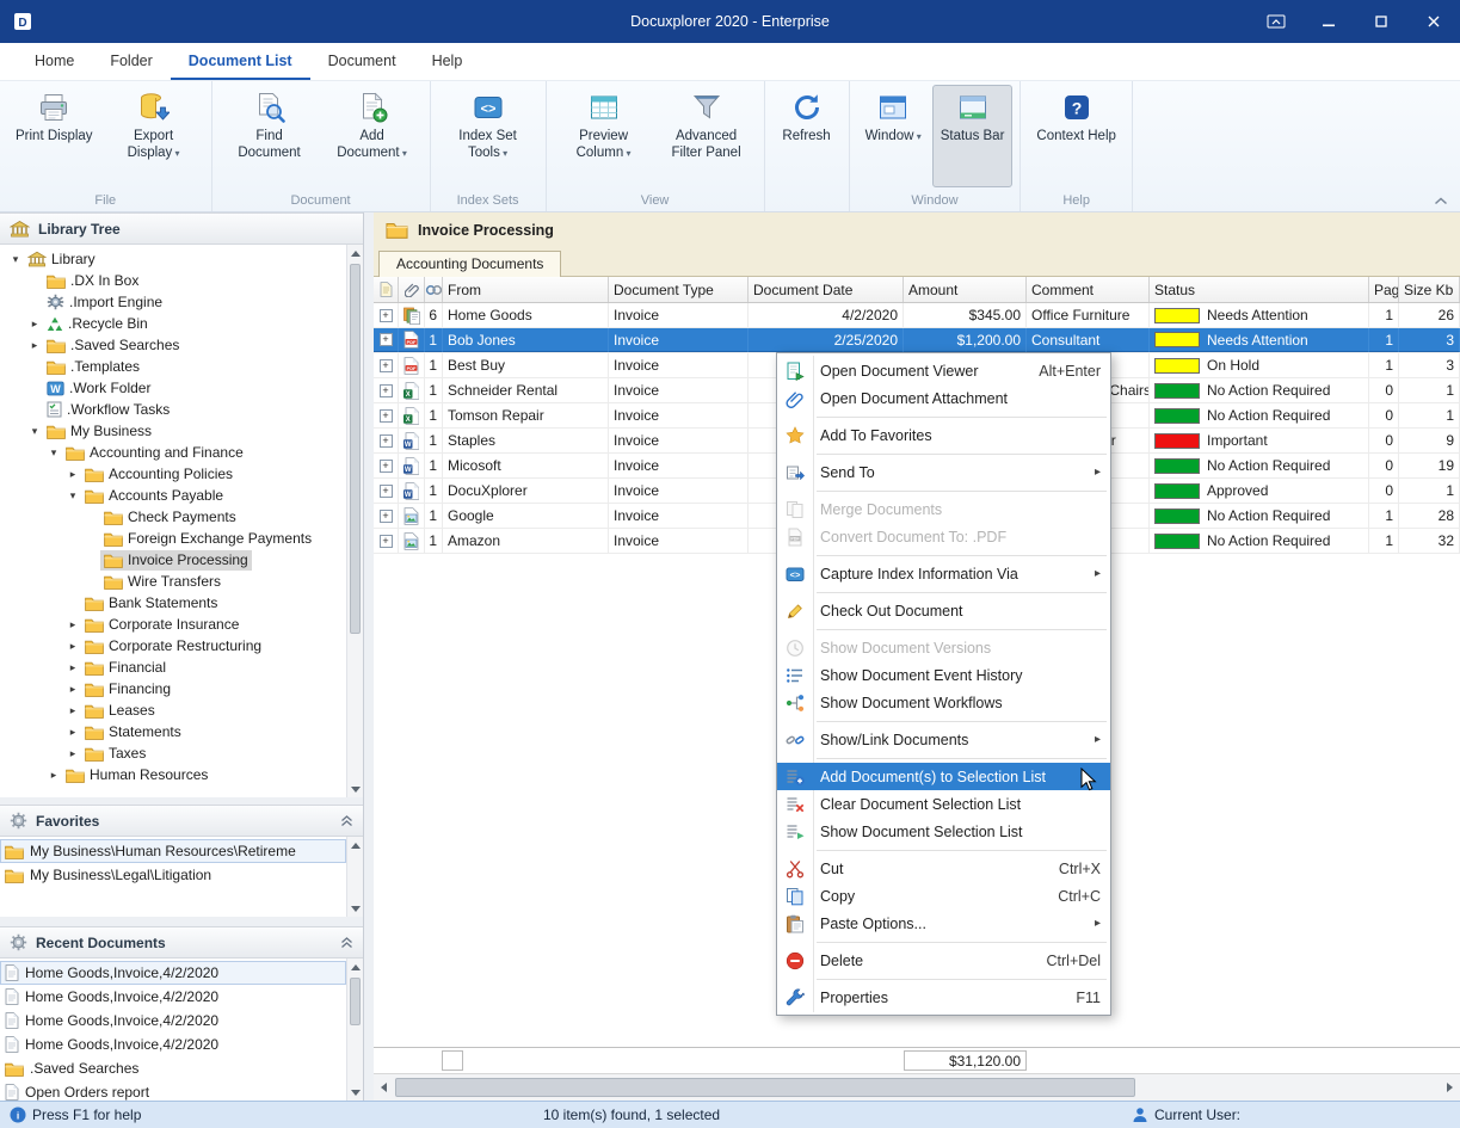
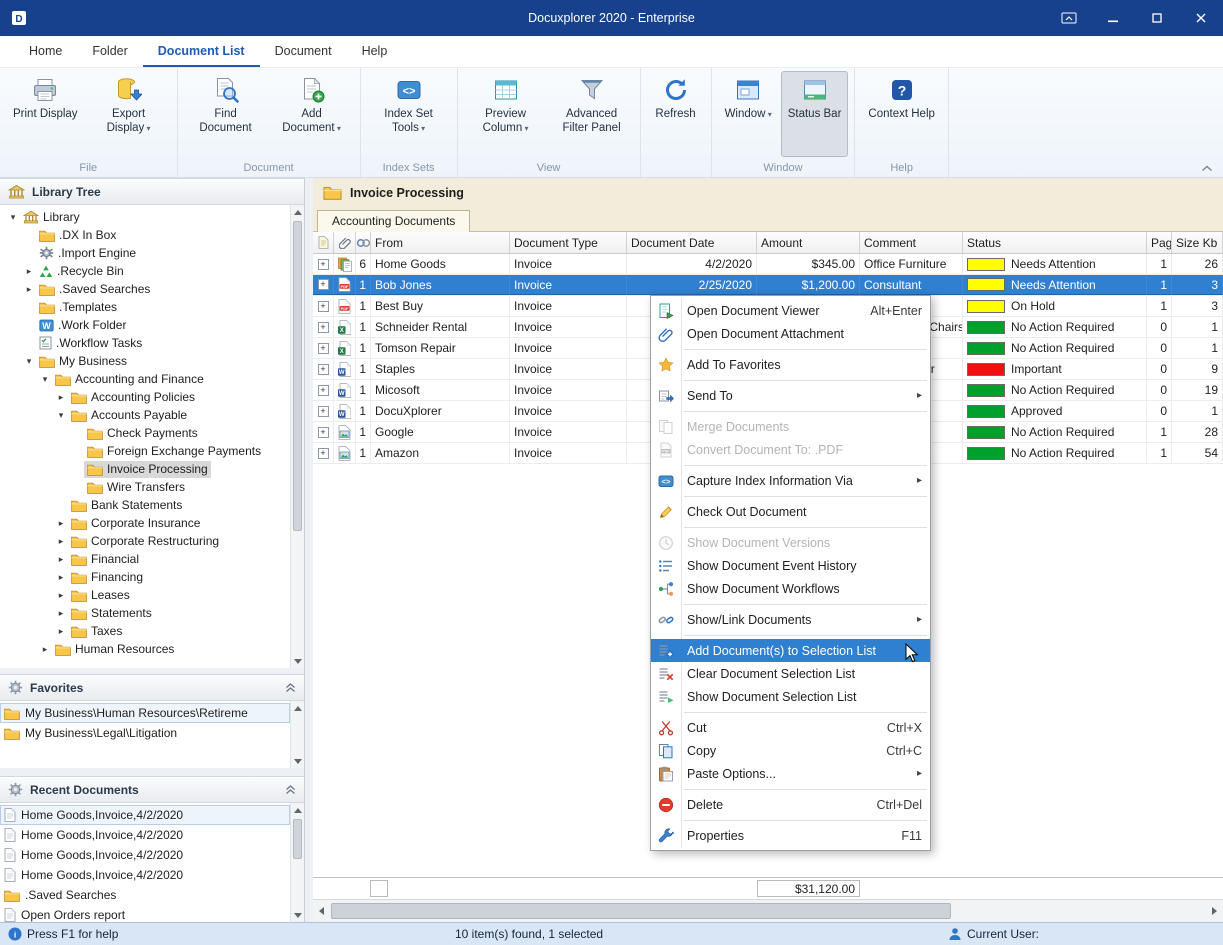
  D
  Docuxplorer 2020 - Enterprise
  Home
  Folder
  Document List
  Document
  Help
  Print Display
  Export Display ▾
  File
  Find Document
  Add Document ▾
  Document
  <>
  Index Set Tools ▾
  Index Sets
  Preview Column ▾
  Advanced Filter Panel
  View
  Refresh
  Window ▾
  Status Bar
  Window
  ?
  Context Help
  Help
  Library Tree
  ▾
  Library
  .DX In Box
  .Import Engine
  ▸
  .Recycle Bin
  ▸
  .Saved Searches
  .Templates
  W
  .Work Folder
  .Workflow Tasks
  ▾
  My Business
  ▾
  Accounting and Finance
  ▸
  Accounting Policies
  ▾
  Accounts Payable
  Check Payments
  Foreign Exchange Payments
  Invoice Processing
  Wire Transfers
  Bank Statements
  ▸
  Corporate Insurance
  ▸
  Corporate Restructuring
  ▸
  Financial
  ▸
  Financing
  ▸
  Leases
  ▸
  Statements
  ▸
  Taxes
  ▸
  Human Resources
  Favorites
  My Business\Human Resources\Retireme
  My Business\Legal\Litigation
  Recent Documents
  Home Goods,Invoice,4/2/2020
  Home Goods,Invoice,4/2/2020
  Home Goods,Invoice,4/2/2020
  Home Goods,Invoice,4/2/2020
  .Saved Searches
  Open Orders report
  Invoice Processing
  Accounting Documents
  From
  Document Type
  Document Date
  Amount
  Comment
  Status
  Pag
  Size Kb
  +
  6
  Home Goods
  Invoice
  4/2/2020
  $345.00
  Office Furniture
  Needs Attention
  1
  26
  +
  1
  Bob Jones
  Invoice
  2/25/2020
  $1,200.00
  Consultant
  Needs Attention
  1
  3
  +
  1
  Best Buy
  Invoice
  On Hold
  1
  3
  +
  1
  Schneider Rental
  Invoice
  No Action Required
  0
  1
  +
  1
  Tomson Repair
  Invoice
  No Action Required
  0
  1
  +
  1
  Staples
  Invoice
  Important
  0
  9
  +
  1
  Micosoft
  Invoice
  No Action Required
  0
  19
  +
  1
  DocuXplorer
  Invoice
  Approved
  0
  1
  +
  1
  Google
  Invoice
  No Action Required
  1
  28
  +
  1
  Amazon
  Invoice
  No Action Required
  1
- 32
+ 54
  $31,120.00
  i
  Press F1 for help
  10 item(s) found, 1 selected
  Current User:
  Open Document Viewer
  Alt+Enter
  Open Document Attachment
  Add To Favorites
  Send To
  ▸
  Merge Documents
  Convert Document To: .PDF
  <>
  Capture Index Information Via
  ▸
  Check Out Document
  Show Document Versions
  Show Document Event History
  Show Document Workflows
  Show/Link Documents
  ▸
  Add Document(s) to Selection List
  Clear Document Selection List
  Show Document Selection List
  Cut
  Ctrl+X
  Copy
  Ctrl+C
  Paste Options...
  ▸
  Delete
  Ctrl+Del
  Properties
  F11
